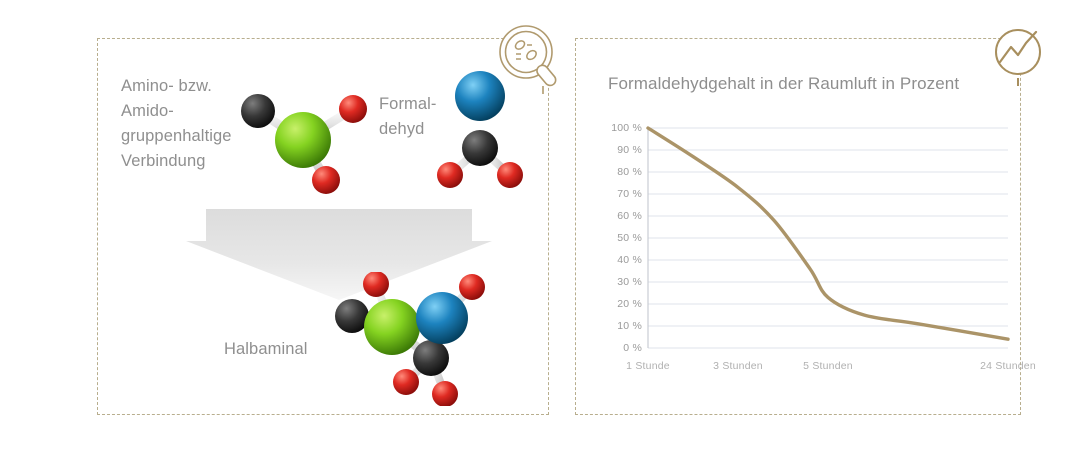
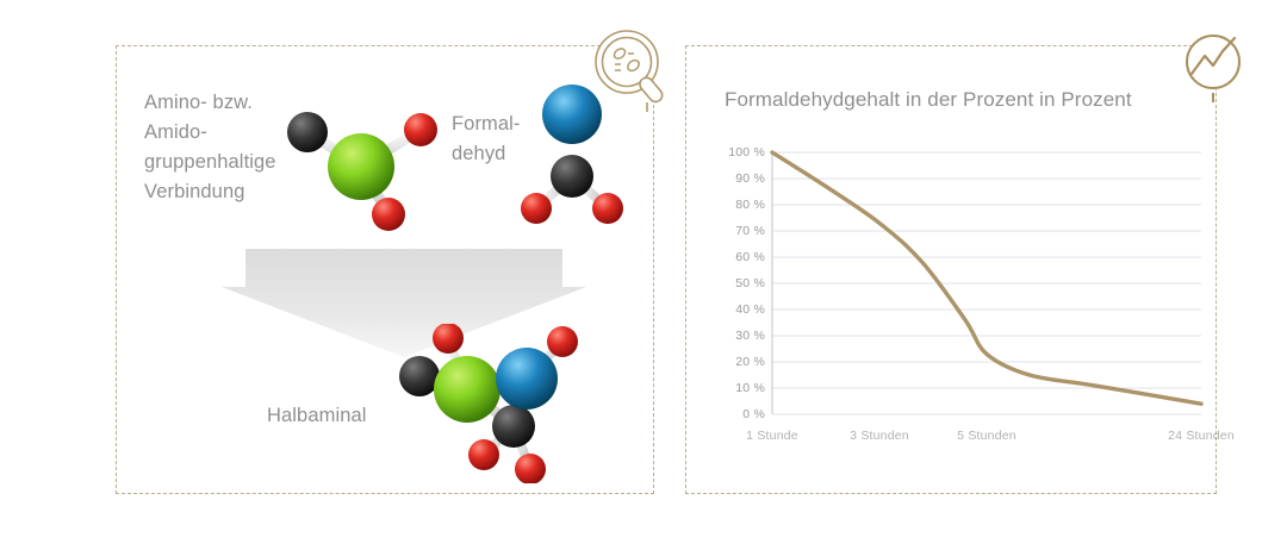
  Amino- bzw.
  Amido-
  gruppenhaltige
  Verbindung
  Formal-
  dehyd
  Halbaminal
- Formaldehydgehalt in der Raumluft in Prozent
+ Formaldehydgehalt in der Prozent in Prozent
  100 %
  90 %
  80 %
  70 %
  60 %
  50 %
  40 %
  30 %
  20 %
  10 %
  0 %
  1 Stunde
  3 Stunden
  5 Stunden
  24 Stunden
